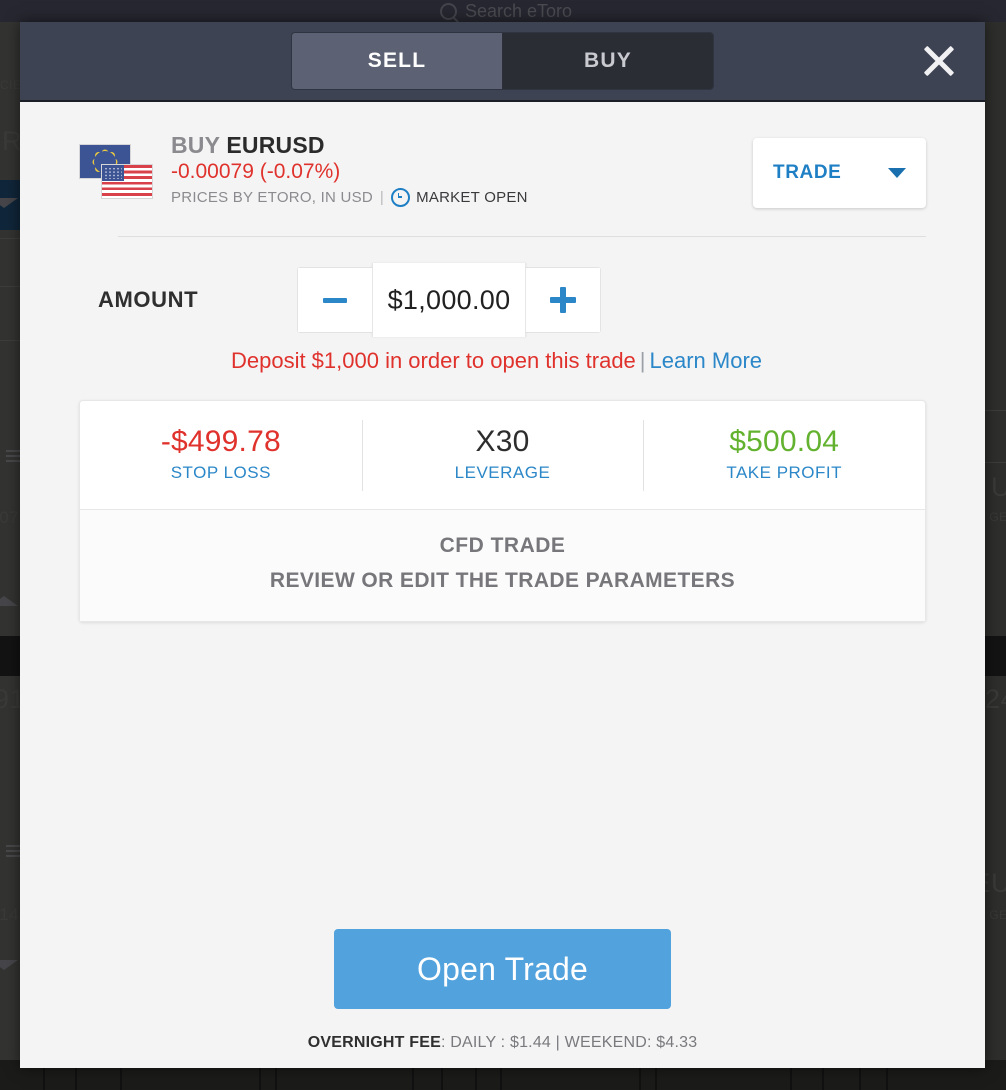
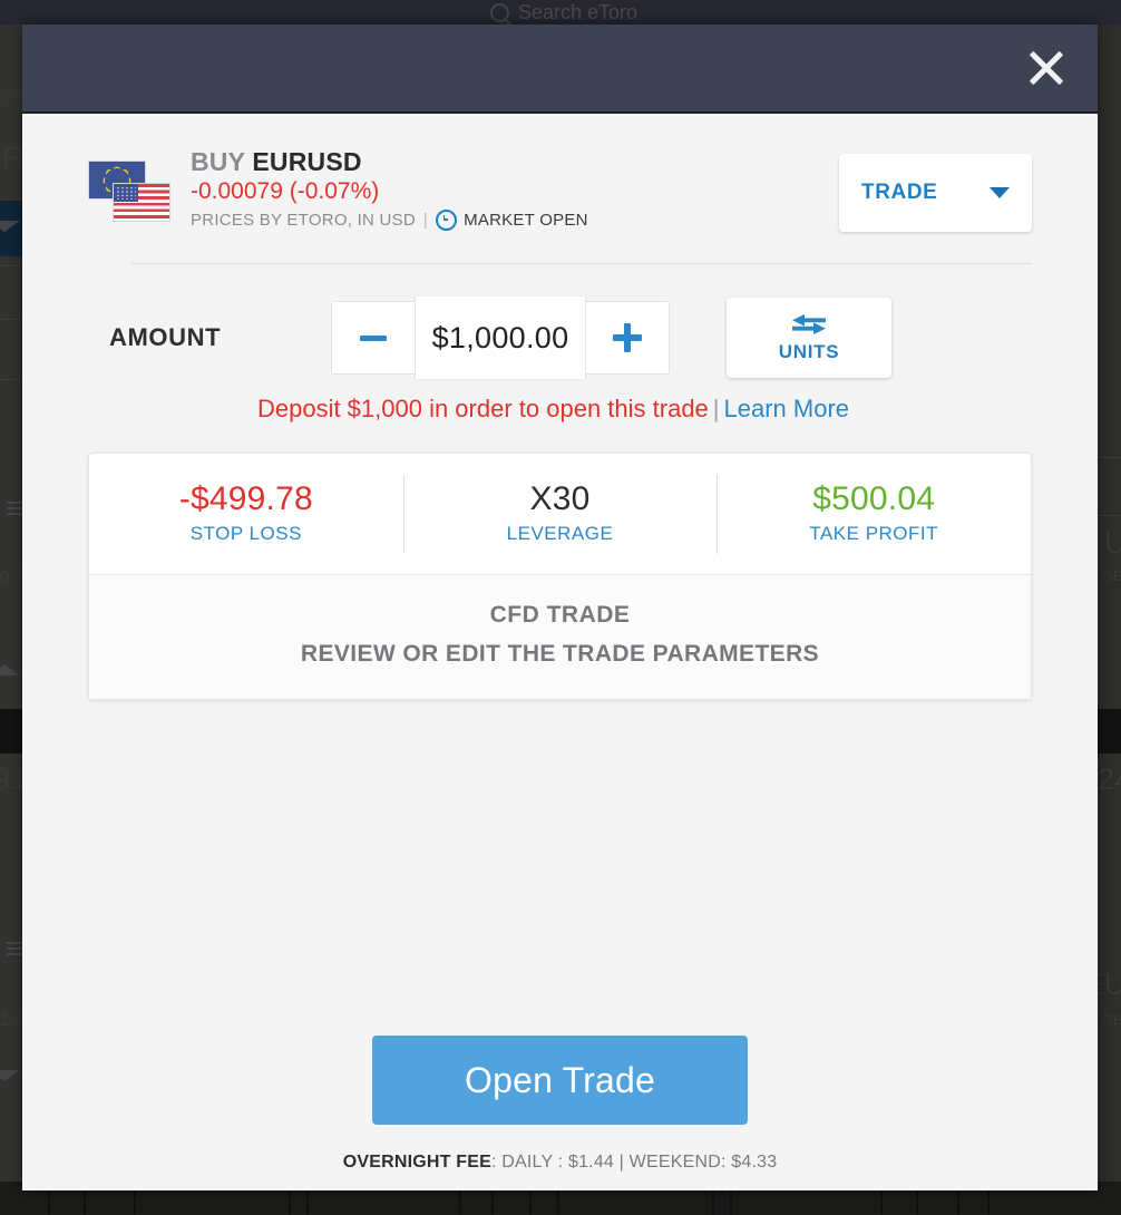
  Search eToro
  CIE
  R
  91
- SELL
- BUY
  BUY EURUSD
  -0.00079 (-0.07%)
  PRICES BY ETORO, IN USD
  |
  MARKET OPEN
  TRADE
  AMOUNT
  $1,000.00
+ UNITS
  Deposit $1,000 in order to open this trade | Learn More
  -$499.78
  STOP LOSS
  X30
  LEVERAGE
  $500.04
  TAKE PROFIT
  CFD TRADE
  REVIEW OR EDIT THE TRADE PARAMETERS
  Open Trade
  OVERNIGHT FEE: DAILY : $1.44 | WEEKEND: $4.33
